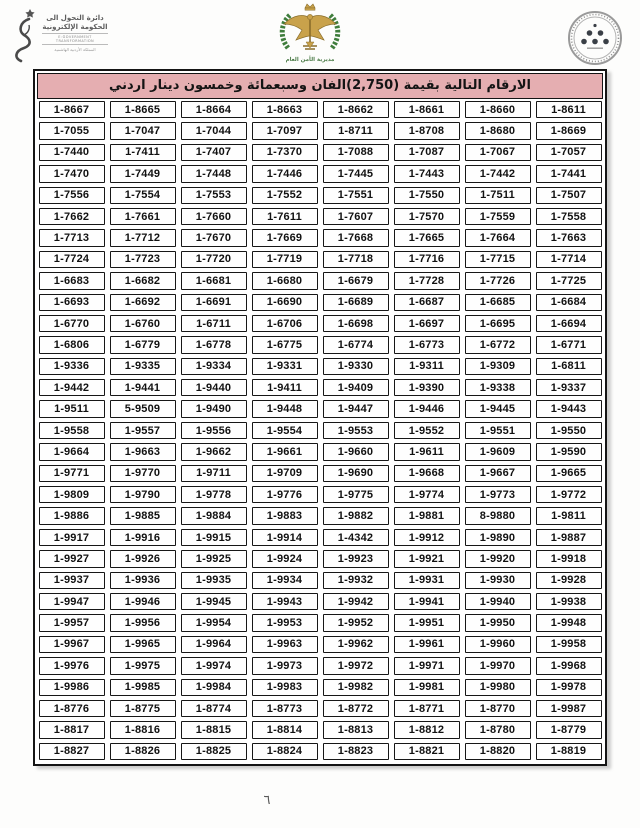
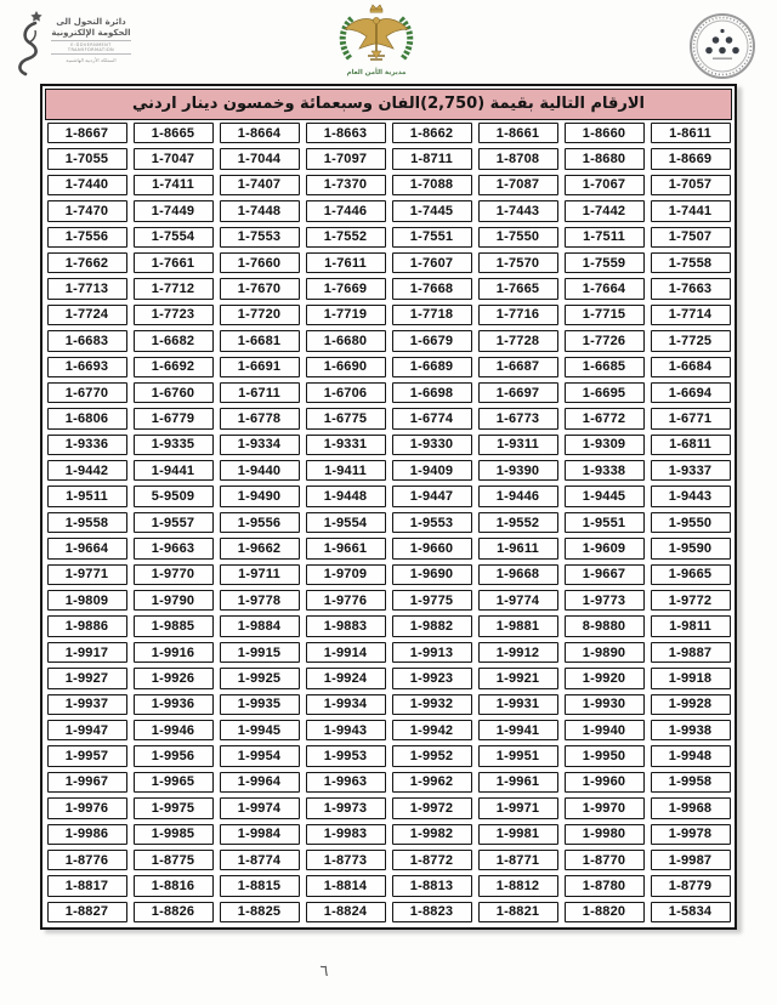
  دائرة التحول الى
  الحكومة الإلكترونية
  الارقام التالية بقيمة (2,750)الفان وسبعمائة وخمسون دينار اردني
  1-8667
  1-8665
  1-8664
  1-8663
  1-8662
  1-8661
  1-8660
  1-8611
  1-7055
  1-7047
  1-7044
  1-7097
  1-8711
  1-8708
  1-8680
  1-8669
  1-7440
  1-7411
  1-7407
  1-7370
  1-7088
  1-7087
  1-7067
  1-7057
  1-7470
  1-7449
  1-7448
  1-7446
  1-7445
  1-7443
  1-7442
  1-7441
  1-7556
  1-7554
  1-7553
  1-7552
  1-7551
  1-7550
  1-7511
  1-7507
  1-7662
  1-7661
  1-7660
  1-7611
  1-7607
  1-7570
  1-7559
  1-7558
  1-7713
  1-7712
  1-7670
  1-7669
  1-7668
  1-7665
  1-7664
  1-7663
  1-7724
  1-7723
  1-7720
  1-7719
  1-7718
  1-7716
  1-7715
  1-7714
  1-6683
  1-6682
  1-6681
  1-6680
  1-6679
  1-7728
  1-7726
  1-7725
  1-6693
  1-6692
  1-6691
  1-6690
  1-6689
  1-6687
  1-6685
  1-6684
  1-6770
  1-6760
  1-6711
  1-6706
  1-6698
  1-6697
  1-6695
  1-6694
  1-6806
  1-6779
  1-6778
  1-6775
  1-6774
  1-6773
  1-6772
  1-6771
  1-9336
  1-9335
  1-9334
  1-9331
  1-9330
  1-9311
  1-9309
  1-6811
  1-9442
  1-9441
  1-9440
  1-9411
  1-9409
  1-9390
  1-9338
  1-9337
  1-9511
  5-9509
  1-9490
  1-9448
  1-9447
  1-9446
  1-9445
  1-9443
  1-9558
  1-9557
  1-9556
  1-9554
  1-9553
  1-9552
  1-9551
  1-9550
  1-9664
  1-9663
  1-9662
  1-9661
  1-9660
  1-9611
  1-9609
  1-9590
  1-9771
  1-9770
  1-9711
  1-9709
  1-9690
  1-9668
  1-9667
  1-9665
  1-9809
  1-9790
  1-9778
  1-9776
  1-9775
  1-9774
  1-9773
  1-9772
  1-9886
  1-9885
  1-9884
  1-9883
  1-9882
  1-9881
  8-9880
  1-9811
  1-9917
  1-9916
  1-9915
  1-9914
- 1-4342
+ 1-9913
  1-9912
  1-9890
  1-9887
  1-9927
  1-9926
  1-9925
  1-9924
  1-9923
  1-9921
  1-9920
  1-9918
  1-9937
  1-9936
  1-9935
  1-9934
  1-9932
  1-9931
  1-9930
  1-9928
  1-9947
  1-9946
  1-9945
  1-9943
  1-9942
  1-9941
  1-9940
  1-9938
  1-9957
  1-9956
  1-9954
  1-9953
  1-9952
  1-9951
  1-9950
  1-9948
  1-9967
  1-9965
  1-9964
  1-9963
  1-9962
  1-9961
  1-9960
  1-9958
  1-9976
  1-9975
  1-9974
  1-9973
  1-9972
  1-9971
  1-9970
  1-9968
  1-9986
  1-9985
  1-9984
  1-9983
  1-9982
  1-9981
  1-9980
  1-9978
  1-8776
  1-8775
  1-8774
  1-8773
  1-8772
  1-8771
  1-8770
  1-9987
  1-8817
  1-8816
  1-8815
  1-8814
  1-8813
  1-8812
  1-8780
  1-8779
  1-8827
  1-8826
  1-8825
  1-8824
  1-8823
  1-8821
  1-8820
- 1-8819
+ 1-5834
  ٦
